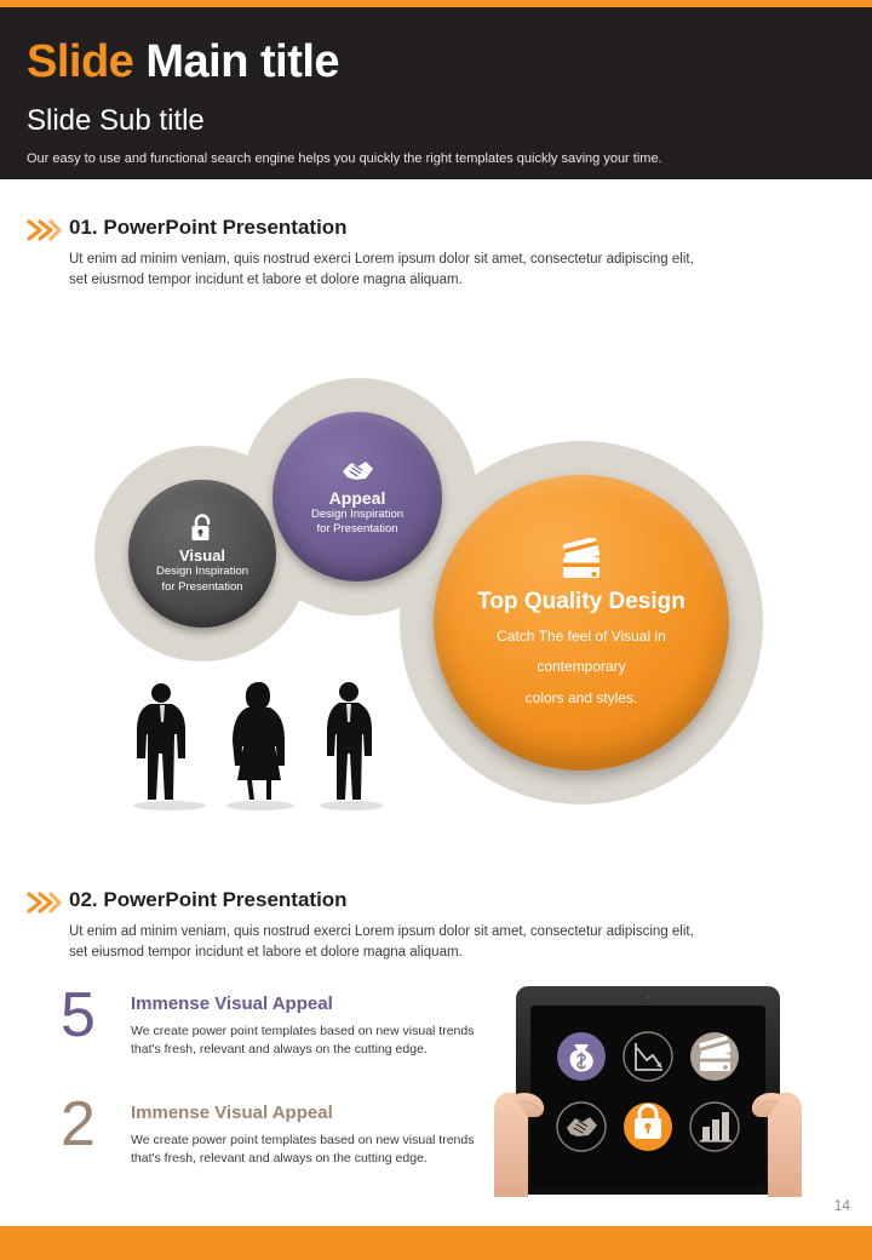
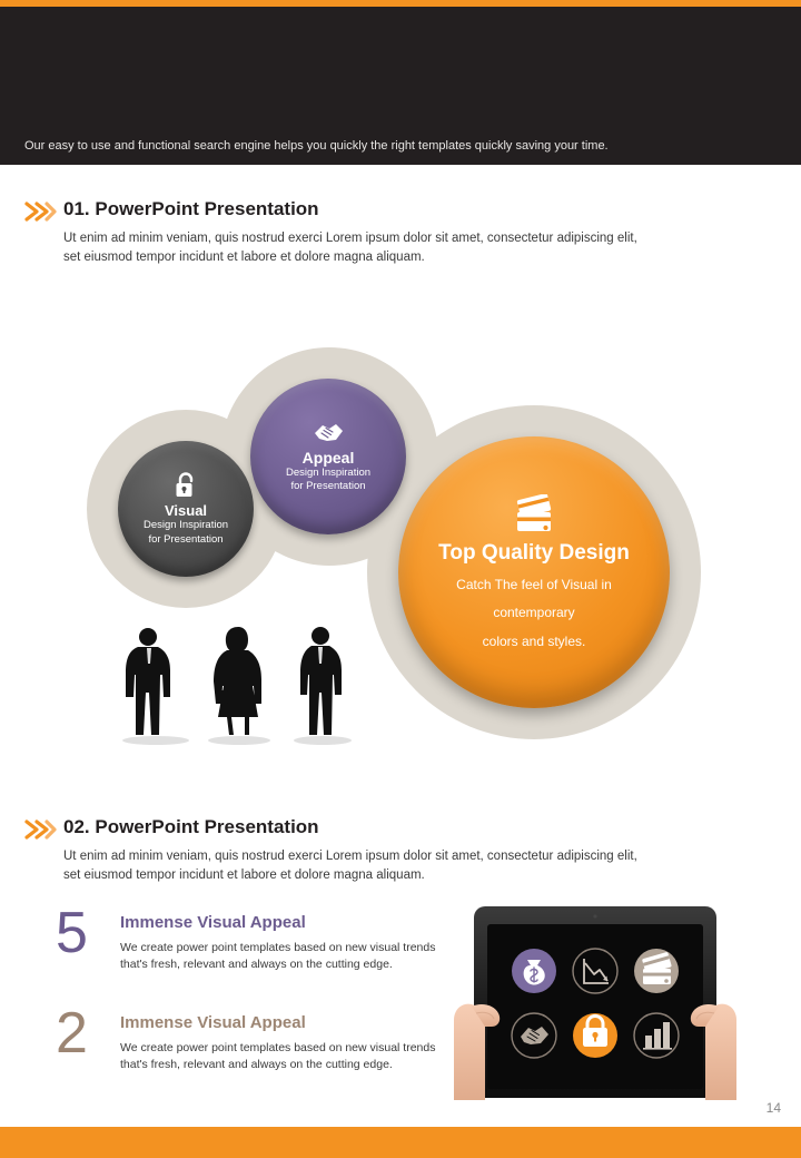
- Slide Main title
- Slide Sub title
  Our easy to use and functional search engine helps you quickly the right templates quickly saving your time.
  01. PowerPoint Presentation
  Ut enim ad minim veniam, quis nostrud exerci Lorem ipsum dolor sit amet, consectetur adipiscing elit, set eiusmod tempor incidunt et labore et dolore magna aliquam.
  Visual
  Design Inspiration
  for Presentation
  Appeal
  Design Inspiration
  for Presentation
  Top Quality Design
  Catch The feel of Visual in
  contemporary
  colors and styles.
  02. PowerPoint Presentation
  Ut enim ad minim veniam, quis nostrud exerci Lorem ipsum dolor sit amet, consectetur adipiscing elit, set eiusmod tempor incidunt et labore et dolore magna aliquam.
  5
  Immense Visual Appeal
  We create power point templates based on new visual trends that's fresh, relevant and always on the cutting edge.
  2
  Immense Visual Appeal
  We create power point templates based on new visual trends that's fresh, relevant and always on the cutting edge.
  14
